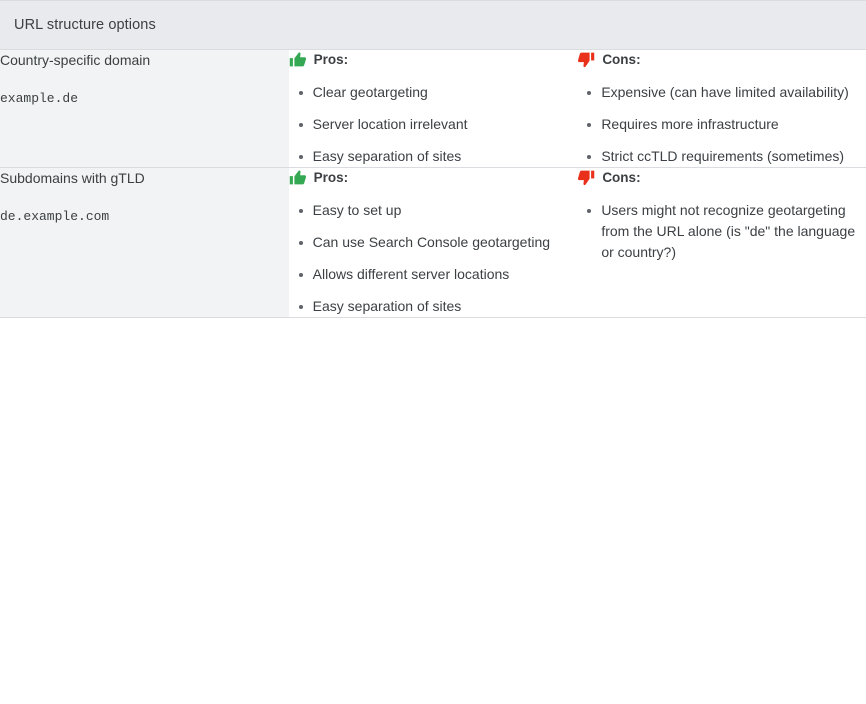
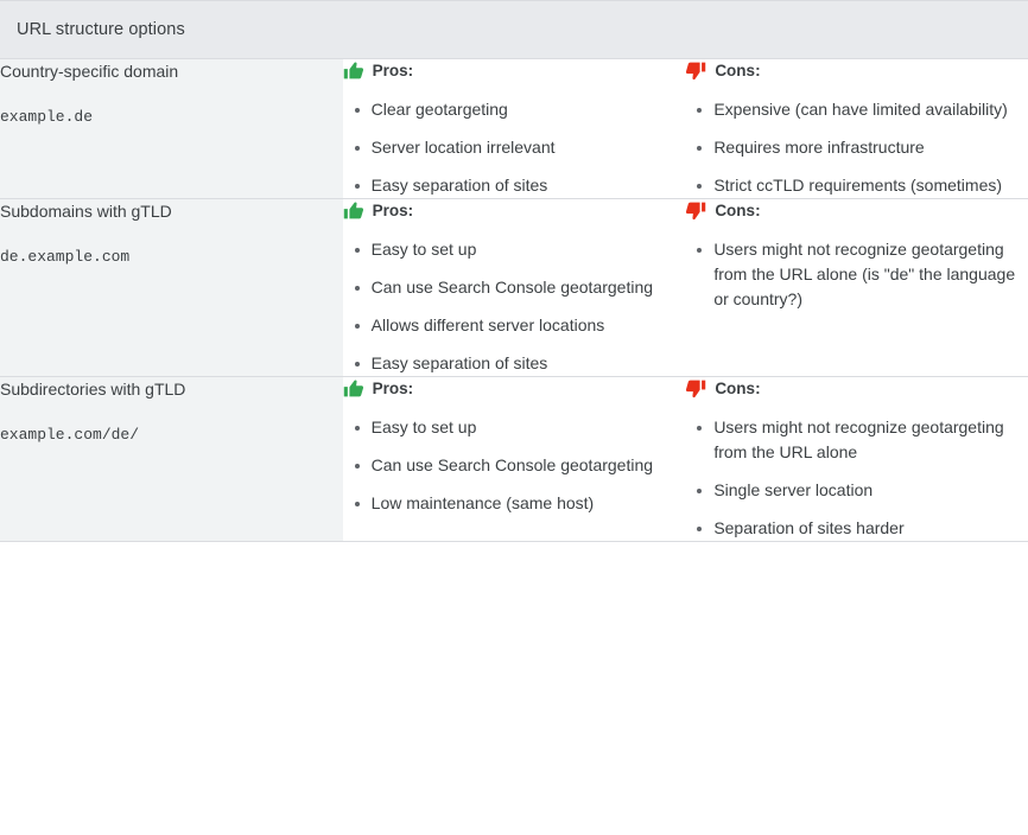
  URL structure options
  Country-specific domainexample.de	Pros:Clear geotargetingServer location irrelevantEasy separation of sites	Cons:Expensive (can have limited availability)Requires more infrastructureStrict ccTLD requirements (sometimes)
  Subdomains with gTLDde.example.com	Pros:Easy to set upCan use Search Console geotargetingAllows different server locationsEasy separation of sites	Cons:Users might not recognize geotargeting from the URL alone (is "de" the language or country?)
+ Subdirectories with gTLDexample.com/de/	Pros:Easy to set upCan use Search Console geotargetingLow maintenance (same host)	Cons:Users might not recognize geotargeting from the URL aloneSingle server locationSeparation of sites harder
